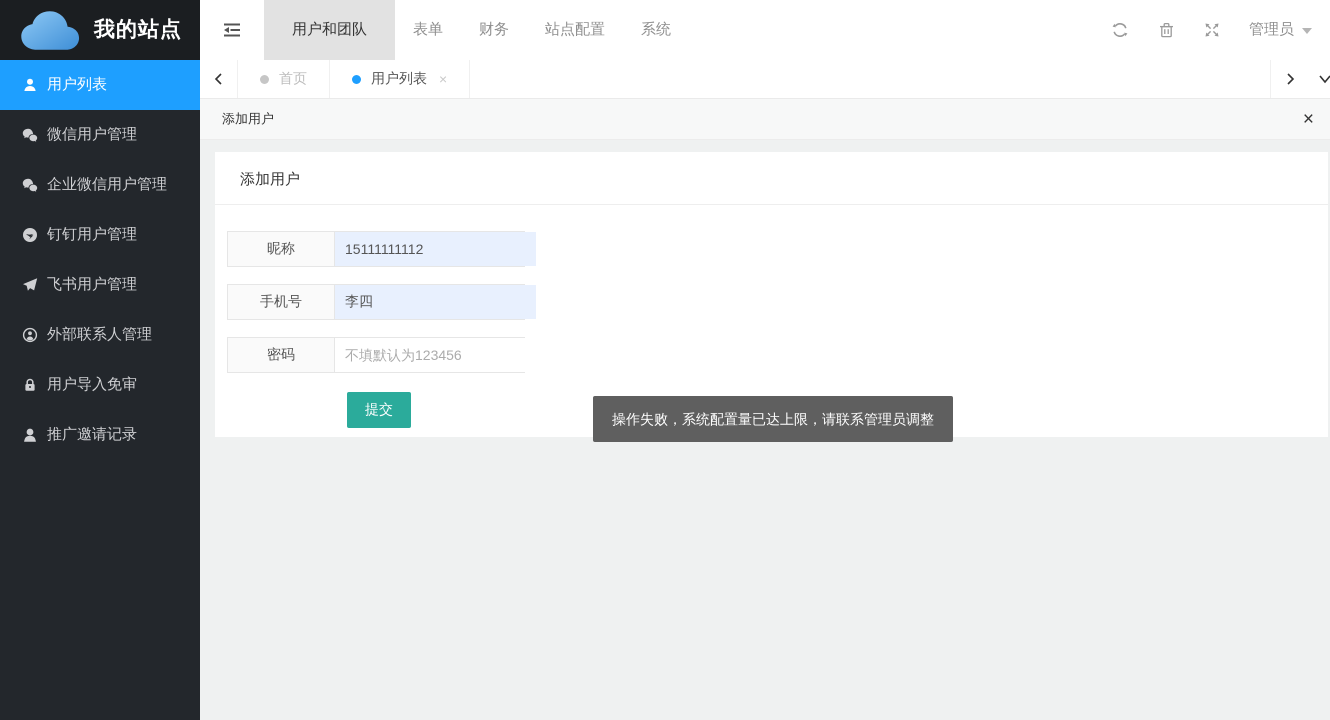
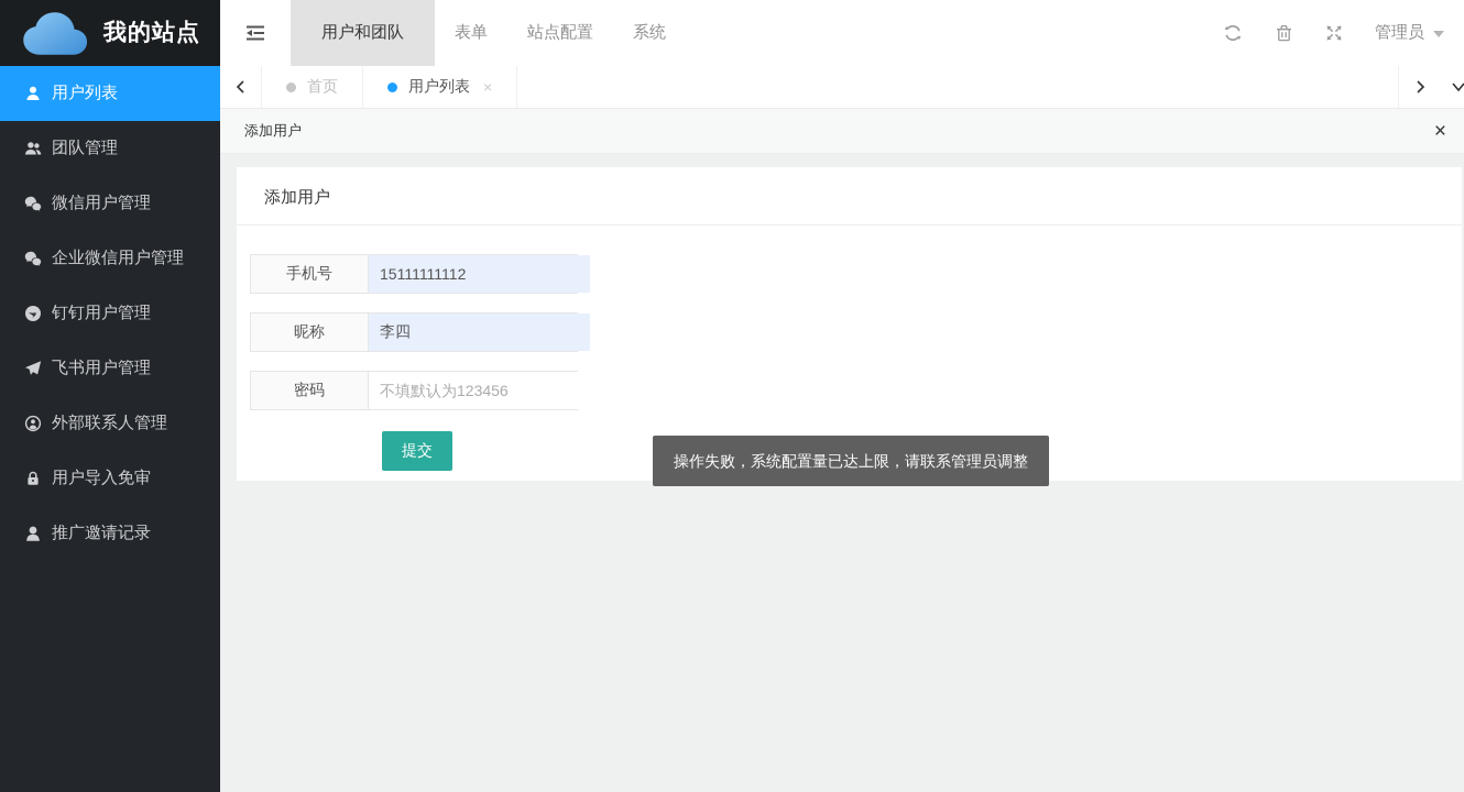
  我的站点
  用户列表
+ 团队管理
  微信用户管理
  企业微信用户管理
  钉钉用户管理
  飞书用户管理
  外部联系人管理
  用户导入免审
  推广邀请记录
  用户和团队
  表单
- 财务
  站点配置
  系统
  管理员
  首页
  用户列表
  ×
  添加用户
  ×
  添加用户
- 昵称
+ 手机号
  15111111112
- 手机号
+ 昵称
  李四
  密码
  不填默认为123456
  提交
  操作失败，系统配置量已达上限，请联系管理员调整
